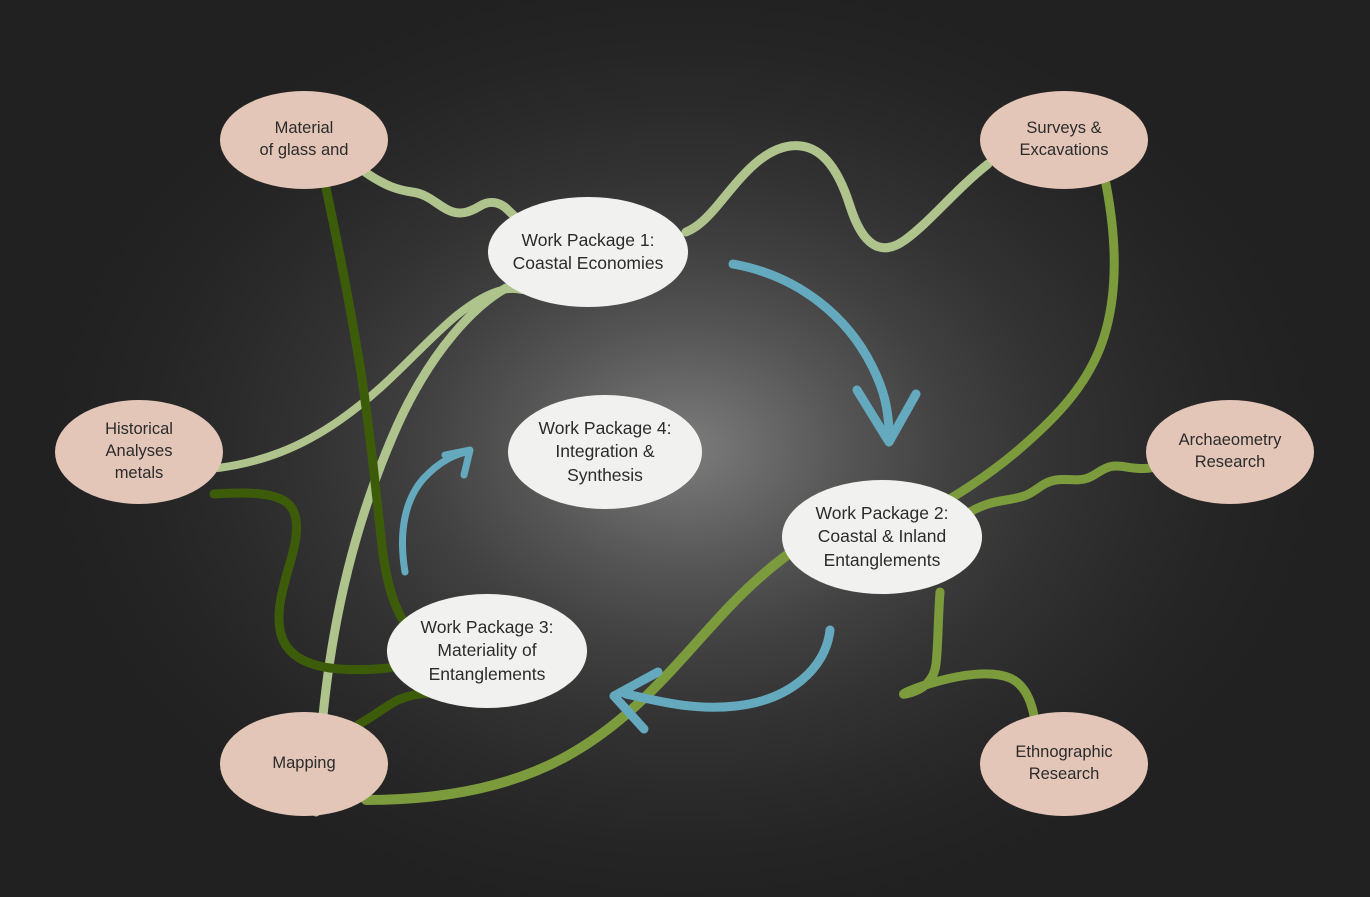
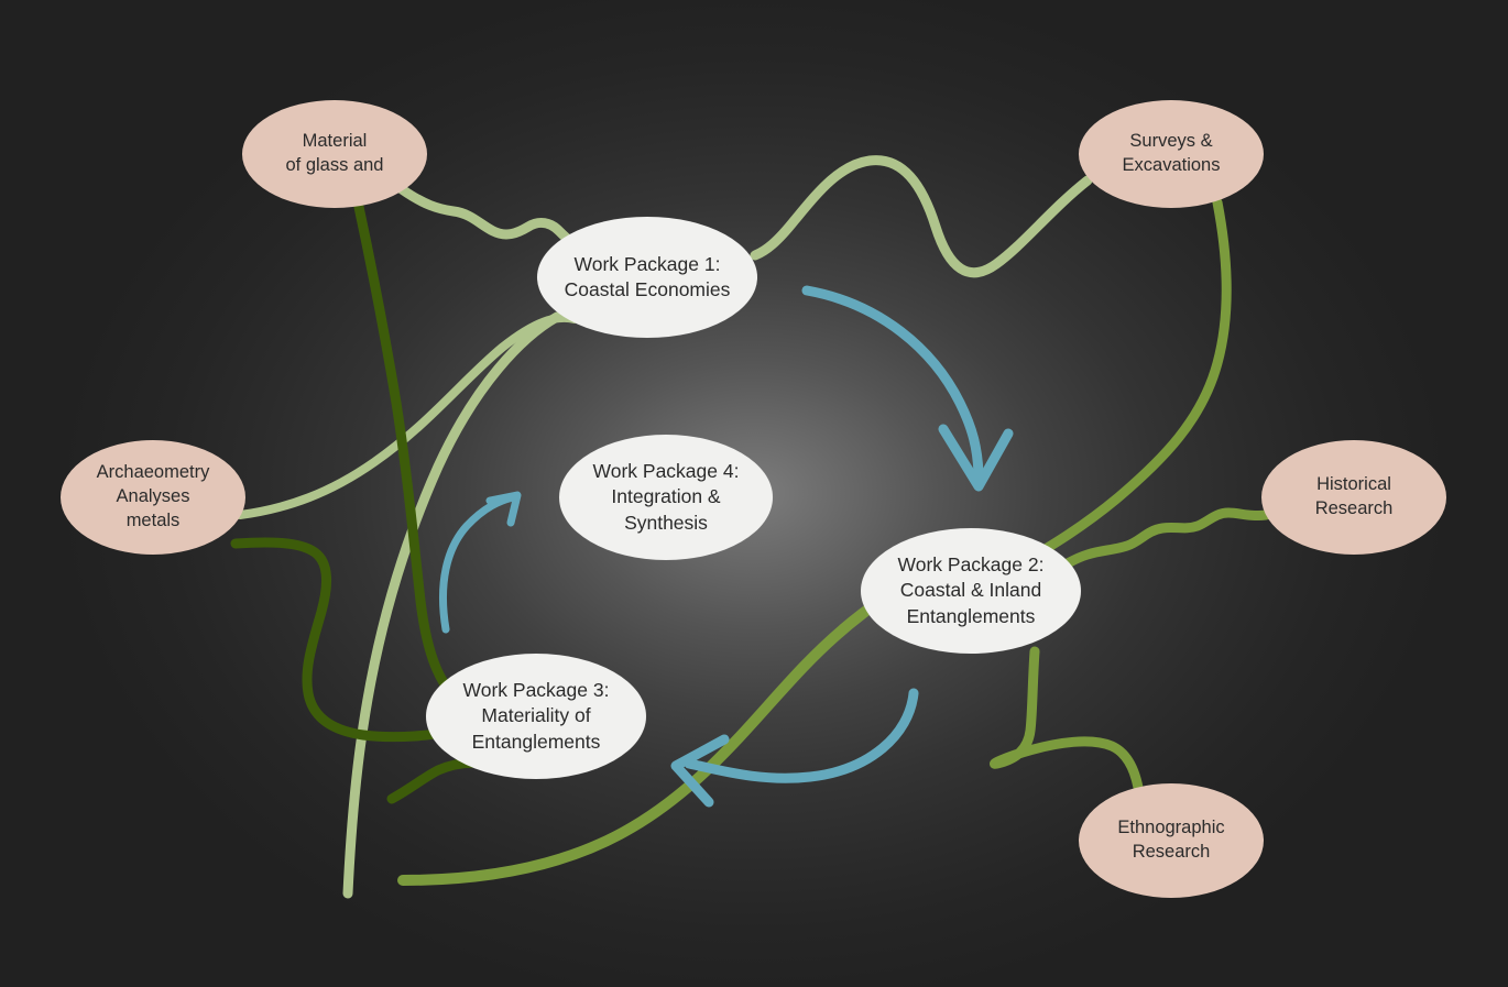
  Work Package 1:
  Coastal Economies
  Work Package 2:
  Coastal & Inland
  Entanglements
  Work Package 3:
  Materiality of
  Entanglements
  Work Package 4:
  Integration &
  Synthesis
  Material
  of glass and
  Surveys &
  Excavations
- Historical
+ Archaeometry
  Analyses
  metals
- Archaeometry
+ Historical
  Research
- Mapping
  Ethnographic
  Research
